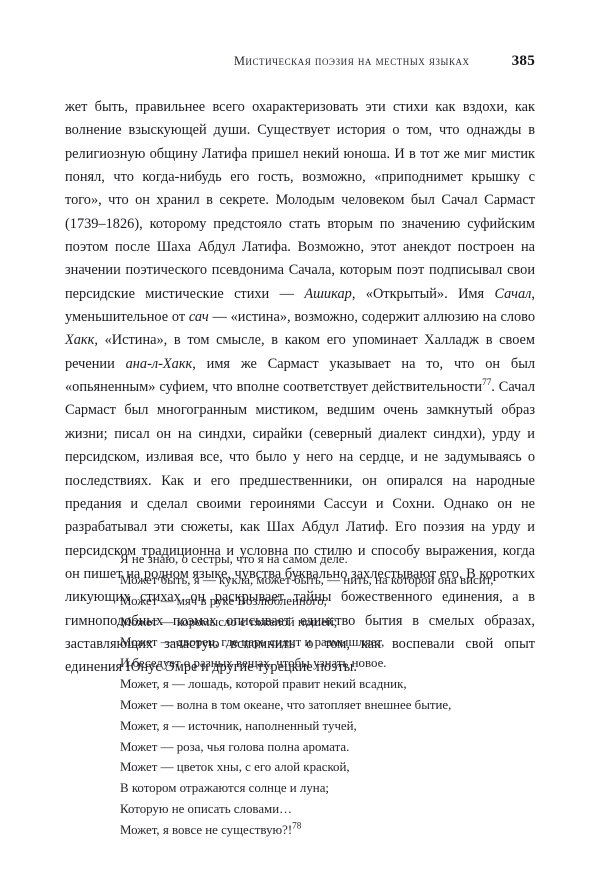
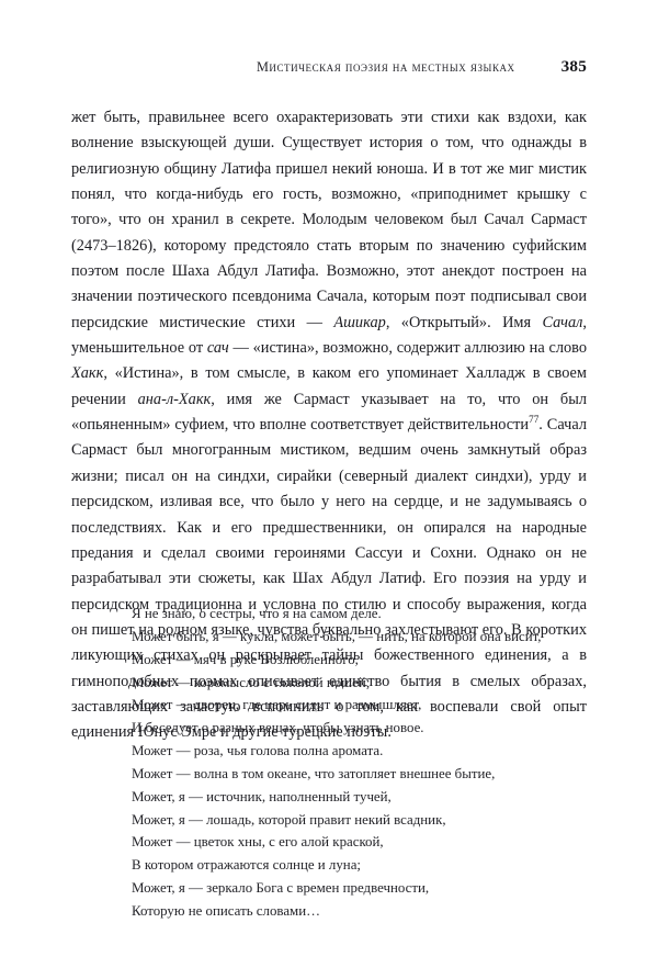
  мистическая поэзия на местных языках
  385
- жет быть, правильнее всего охарактеризовать эти стихи как вздохи, как волнение взыскующей души. Существует история о том, что однажды в религиозную общину Латифа пришел некий юноша. И в тот же миг мистик понял, что когда-нибудь его гость, возможно, «приподнимет крышку с того», что он хранил в секрете. Молодым человеком был Сачал Сармаст (1739–1826), которому предстояло стать вторым по значению суфийским поэтом после Шаха Абдул Латифа. Возможно, этот анекдот построен на значении поэтического псевдонима Сачала, которым поэт подписывал свои персидские мистические стихи — Ашикар, «Открытый». Имя Сачал, уменьшительное от сач — «истина», возможно, содержит аллюзию на слово Хакк, «Истина», в том смысле, в каком его упоминает Халладж в своем речении ана-л-Хакк, имя же Сармаст указывает на то, что он был «опьяненным» суфием, что вполне соответствует действительности77. Сачал Сармаст был многогранным мистиком, ведшим очень замкнутый образ жизни; писал он на синдхи, сирайки (северный диалект синдхи), урду и персидском, изливая все, что было у него на сердце, и не задумываясь о последствиях. Как и его предшественники, он опирался на народные предания и сделал своими героинями Сассуи и Сохни. Однако он не разрабатывал эти сюжеты, как Шах Абдул Латиф. Его поэзия на урду и персидском традиционна и условна по стилю и способу выражения, когда он пишет на родном языке, чувства буквально захлестывают его. В коротких ликующих стихах он раскрывает тайны божественного единения, а в гимноподобных поэмах описывает единство бытия в смелых образах, заставляющих зачастую вспомнить о том, как воспевали свой опыт единения Юнус Эмре и другие турецкие поэты.
+ жет быть, правильнее всего охарактеризовать эти стихи как вздохи, как волнение взыскующей души. Существует история о том, что однажды в религиозную общину Латифа пришел некий юноша. И в тот же миг мистик понял, что когда-нибудь его гость, возможно, «приподнимет крышку с того», что он хранил в секрете. Молодым человеком был Сачал Сармаст (2473–1826), которому предстояло стать вторым по значению суфийским поэтом после Шаха Абдул Латифа. Возможно, этот анекдот построен на значении поэтического псевдонима Сачала, которым поэт подписывал свои персидские мистические стихи — Ашикар, «Открытый». Имя Сачал, уменьшительное от сач — «истина», возможно, содержит аллюзию на слово Хакк, «Истина», в том смысле, в каком его упоминает Халладж в своем речении ана-л-Хакк, имя же Сармаст указывает на то, что он был «опьяненным» суфием, что вполне соответствует действительности77. Сачал Сармаст был многогранным мистиком, ведшим очень замкнутый образ жизни; писал он на синдхи, сирайки (северный диалект синдхи), урду и персидском, изливая все, что было у него на сердце, и не задумываясь о последствиях. Как и его предшественники, он опирался на народные предания и сделал своими героинями Сассуи и Сохни. Однако он не разрабатывал эти сюжеты, как Шах Абдул Латиф. Его поэзия на урду и персидском традиционна и условна по стилю и способу выражения, когда он пишет на родном языке, чувства буквально захлестывают его. В коротких ликующих стихах он раскрывает тайны божественного единения, а в гимноподобных поэмах описывает единство бытия в смелых образах, заставляющих зачастую вспомнить о том, как воспевали свой опыт единения Юнус Эмре и другие турецкие поэты.
  Я не знаю, о сестры, что я на самом деле.
  Может быть, я — кукла, может быть, — нить, на которой она висит,
  Может — мяч в руке Возлюбленного,
  Может — коромысло с тяжелой ношей;
  Может — дворец, где царь сидит и размышляет,
  И беседует о разных вещах, чтобы узнать новое.
- Может, я — лошадь, которой правит некий всадник,
+ Может — роза, чья голова полна аромата.
  Может — волна в том океане, что затопляет внешнее бытие,
  Может, я — источник, наполненный тучей,
- Может — роза, чья голова полна аромата.
+ Может, я — лошадь, которой правит некий всадник,
  Может — цветок хны, с его алой краской,
  В котором отражаются солнце и луна;
+ Может, я — зеркало Бога с времен предвечности,
  Которую не описать словами…
- Может, я вовсе не существую?!78
